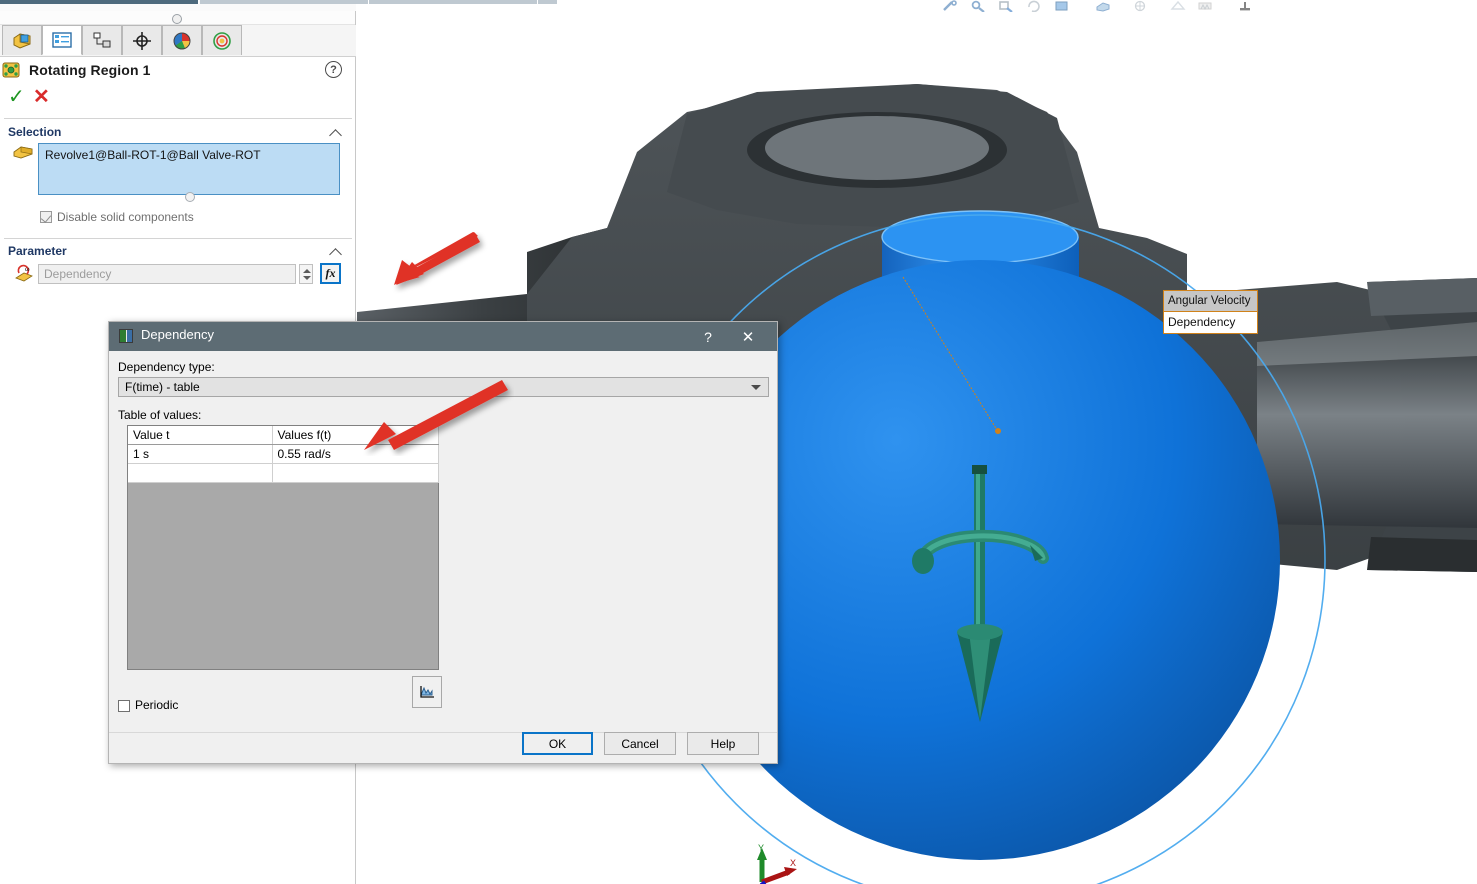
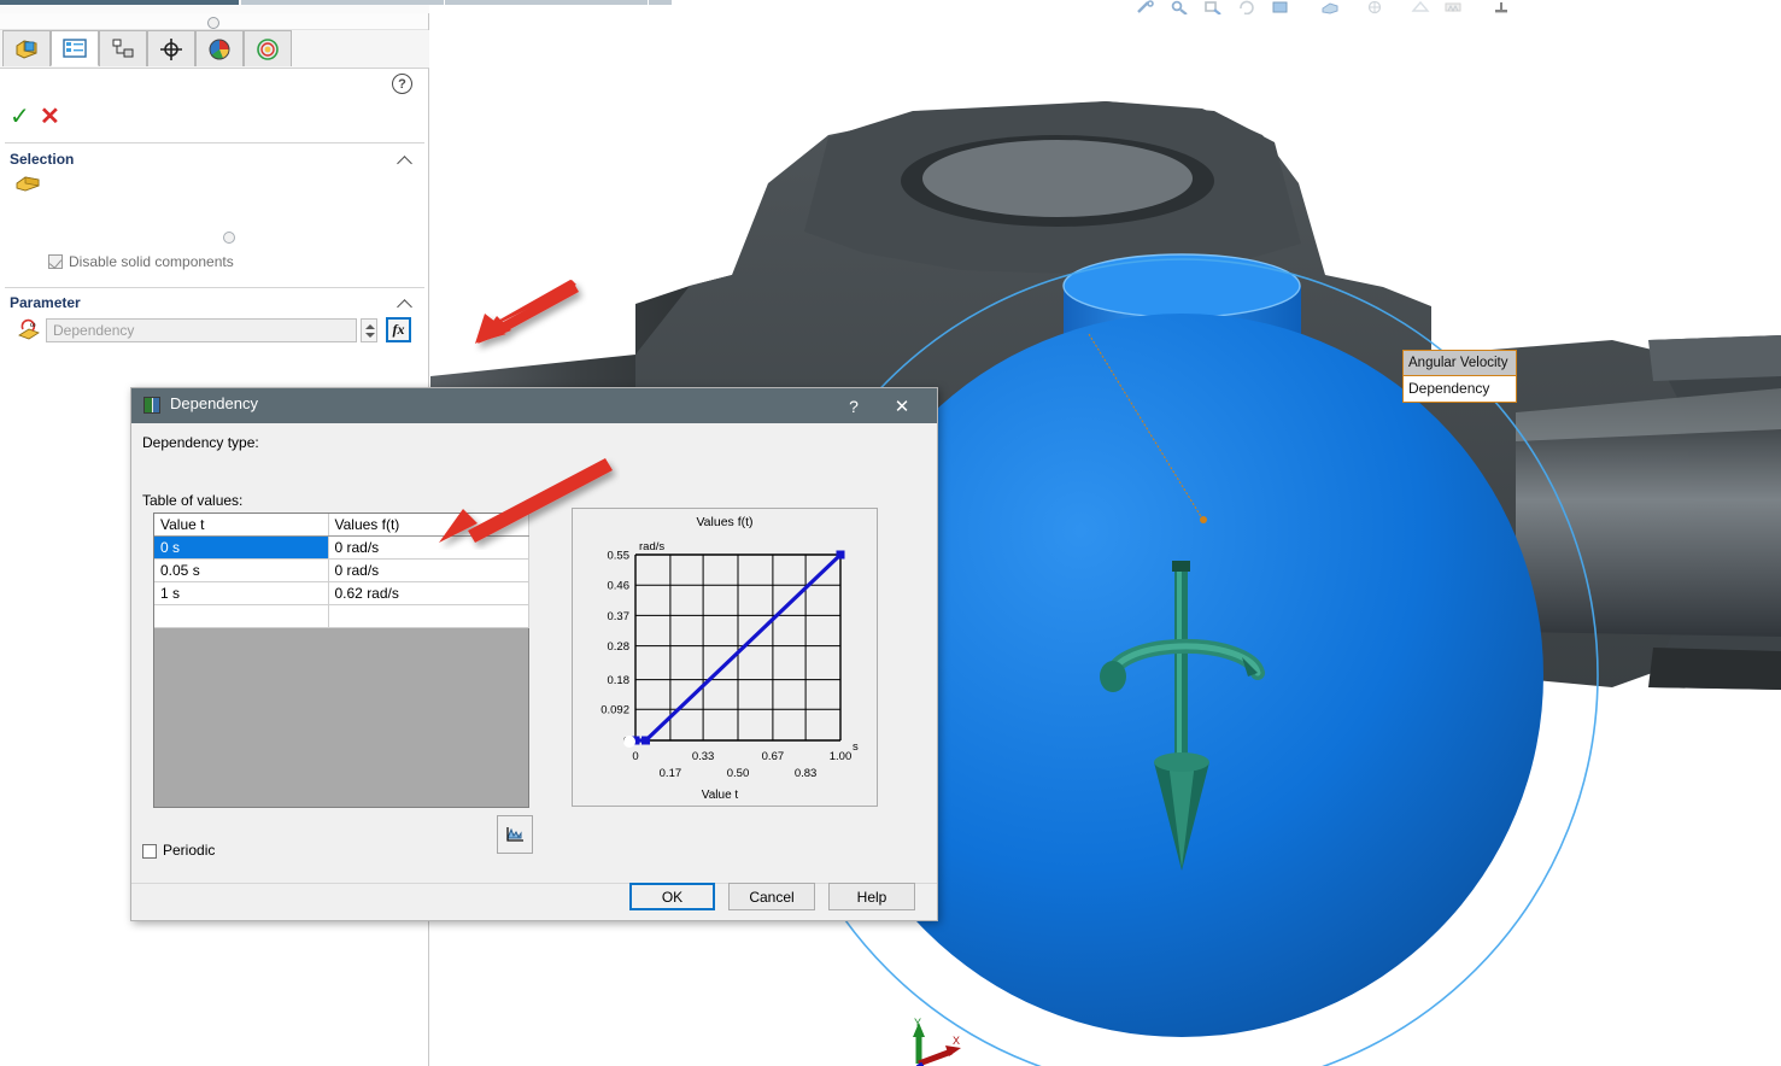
- Rotating Region 1
  ?
  ✓
  ✕
  Selection
- Revolve1@Ball-ROT-1@Ball Valve-ROT
  Disable solid components
  Parameter
  ω
  Dependency
  fx
  Angular Velocity
  Dependency
  Y
  X
  Dependency
  ?
  ✕
  Dependency type:
- F(time) - table
  Table of values:
  Value t	Values f(t)
+ 0 s	0 rad/s
+ 0.05 s	0 rad/s
- 1 s	0.55 rad/s
+ 1 s	0.62 rad/s
+ Values f(t)
+ rad/s
+ s
+ Value t
+ 0.092
+ 0.18
+ 0.28
+ 0.37
+ 0.46
+ 0.55
+ 0
+ 0.17
+ 0.33
+ 0.50
+ 0.67
+ 0.83
+ 1.00
  Periodic
  OK
  Cancel
  Help
